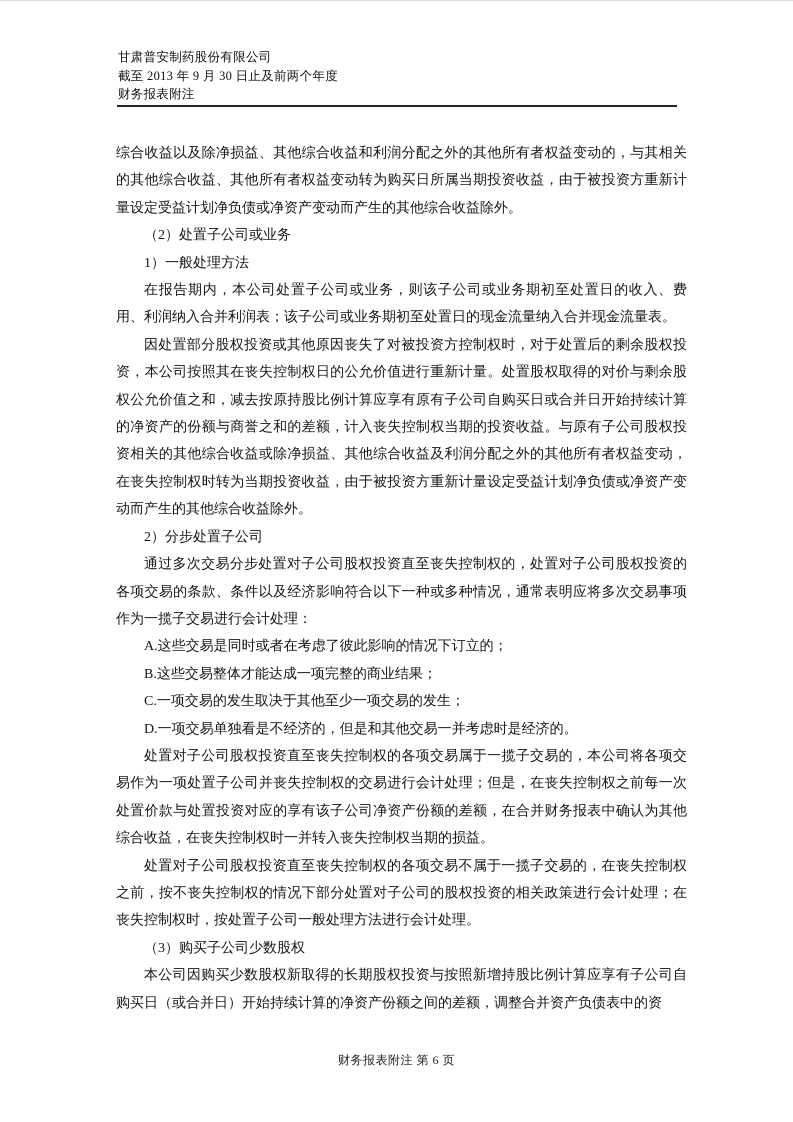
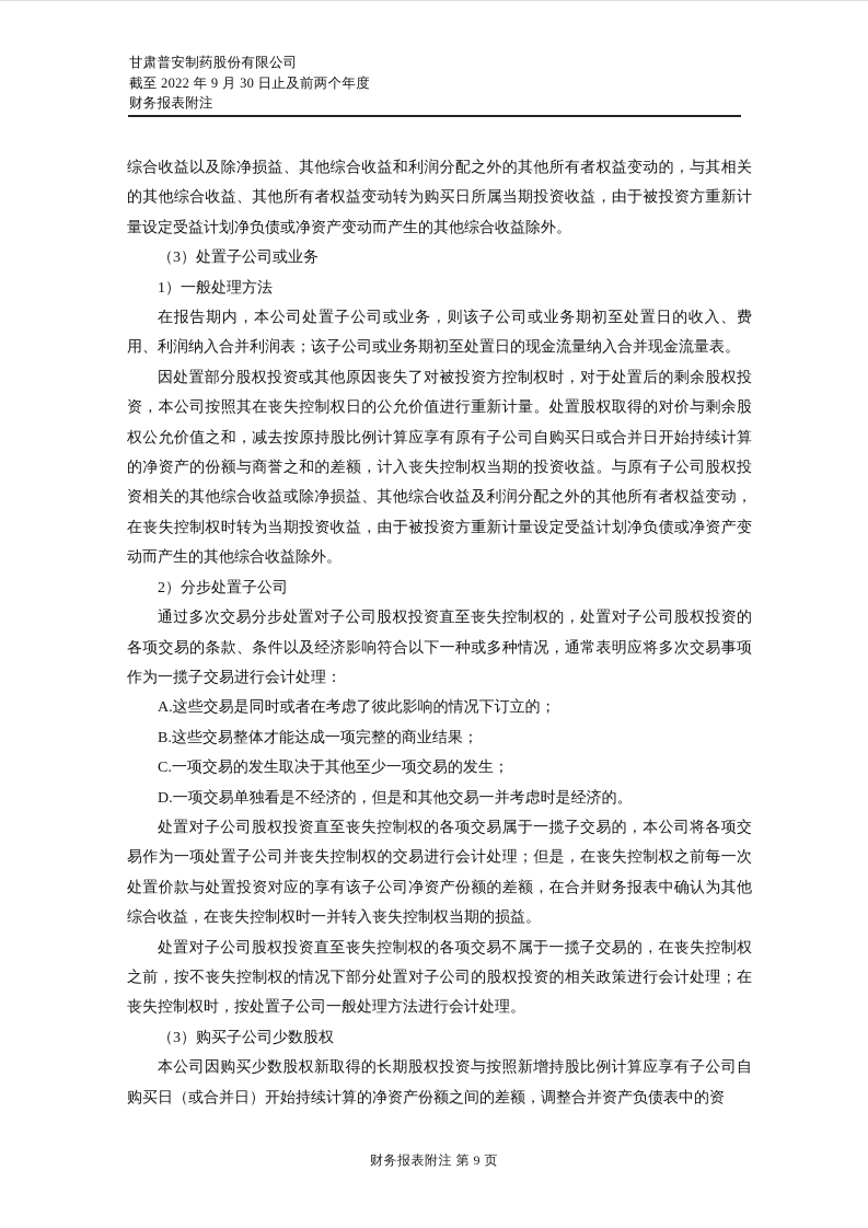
  甘肃普安制药股份有限公司
- 截至 2013 年 9 月 30 日止及前两个年度
+ 截至 2022 年 9 月 30 日止及前两个年度
  财务报表附注
  综合收益以及除净损益、其他综合收益和利润分配之外的其他所有者权益变动的，与其相关的其他综合收益、其他所有者权益变动转为购买日所属当期投资收益，由于被投资方重新计量设定受益计划净负债或净资产变动而产生的其他综合收益除外。
- （2）处置子公司或业务
+ （3）处置子公司或业务
  1）一般处理方法
  在报告期内，本公司处置子公司或业务，则该子公司或业务期初至处置日的收入、费用、利润纳入合并利润表；该子公司或业务期初至处置日的现金流量纳入合并现金流量表。
  因处置部分股权投资或其他原因丧失了对被投资方控制权时，对于处置后的剩余股权投资，本公司按照其在丧失控制权日的公允价值进行重新计量。处置股权取得的对价与剩余股权公允价值之和，减去按原持股比例计算应享有原有子公司自购买日或合并日开始持续计算的净资产的份额与商誉之和的差额，计入丧失控制权当期的投资收益。与原有子公司股权投资相关的其他综合收益或除净损益、其他综合收益及利润分配之外的其他所有者权益变动，在丧失控制权时转为当期投资收益，由于被投资方重新计量设定受益计划净负债或净资产变动而产生的其他综合收益除外。
  2）分步处置子公司
  通过多次交易分步处置对子公司股权投资直至丧失控制权的，处置对子公司股权投资的各项交易的条款、条件以及经济影响符合以下一种或多种情况，通常表明应将多次交易事项作为一揽子交易进行会计处理：
  A.这些交易是同时或者在考虑了彼此影响的情况下订立的；
  B.这些交易整体才能达成一项完整的商业结果；
  C.一项交易的发生取决于其他至少一项交易的发生；
  D.一项交易单独看是不经济的，但是和其他交易一并考虑时是经济的。
  处置对子公司股权投资直至丧失控制权的各项交易属于一揽子交易的，本公司将各项交易作为一项处置子公司并丧失控制权的交易进行会计处理；但是，在丧失控制权之前每一次处置价款与处置投资对应的享有该子公司净资产份额的差额，在合并财务报表中确认为其他综合收益，在丧失控制权时一并转入丧失控制权当期的损益。
  处置对子公司股权投资直至丧失控制权的各项交易不属于一揽子交易的，在丧失控制权之前，按不丧失控制权的情况下部分处置对子公司的股权投资的相关政策进行会计处理；在丧失控制权时，按处置子公司一般处理方法进行会计处理。
  （3）购买子公司少数股权
  本公司因购买少数股权新取得的长期股权投资与按照新增持股比例计算应享有子公司自购买日（或合并日）开始持续计算的净资产份额之间的差额，调整合并资产负债表中的资
- 财务报表附注 第 6 页
+ 财务报表附注 第 9 页
